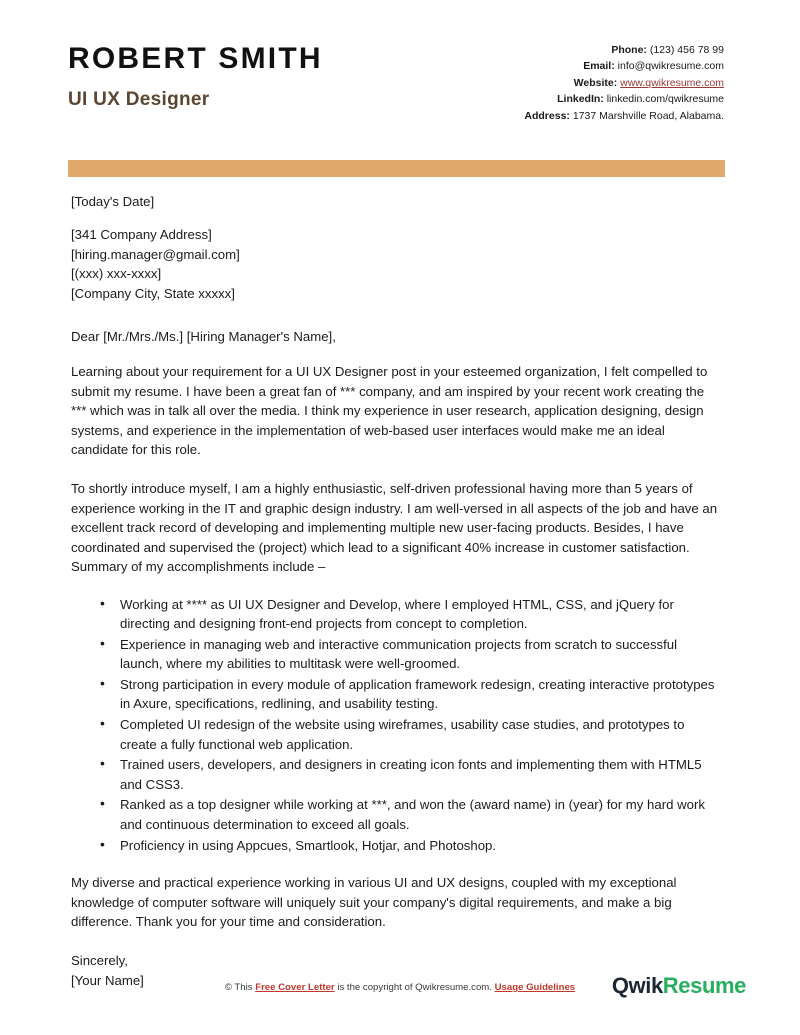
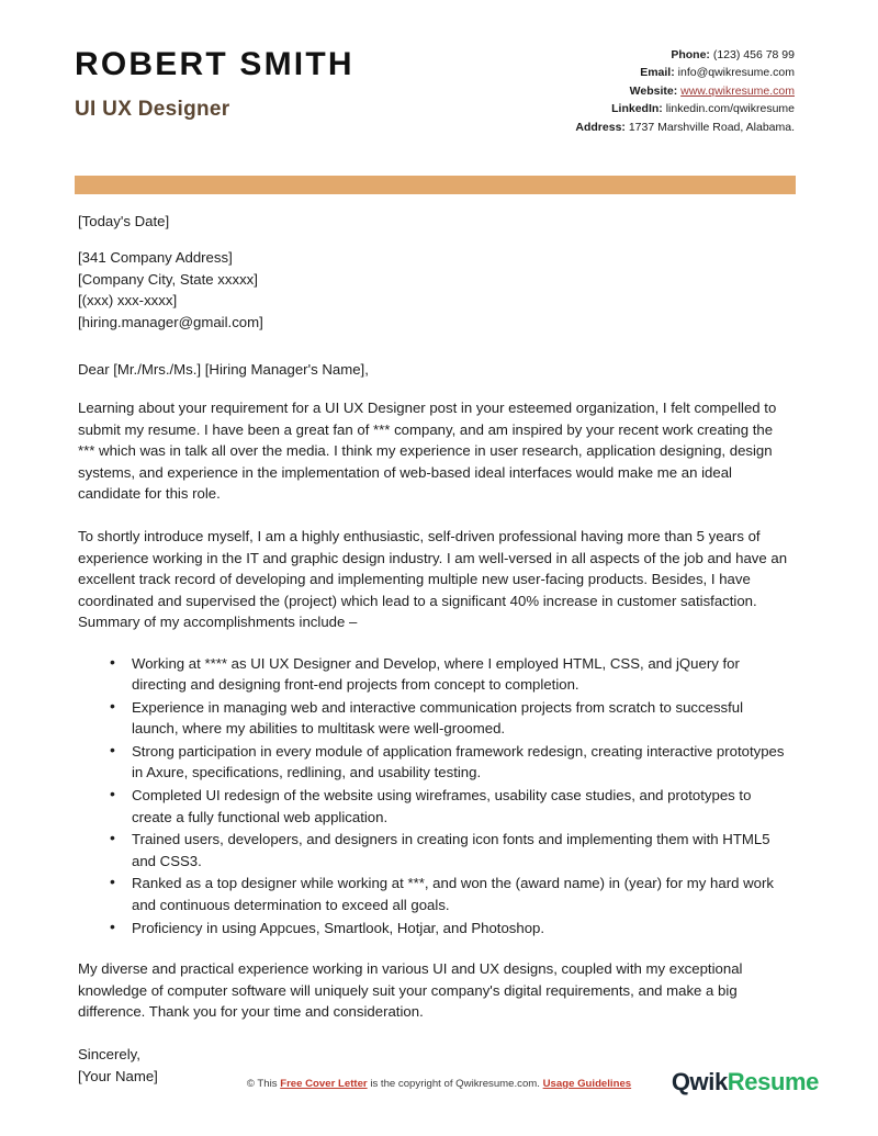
  ROBERT SMITH
  UI UX Designer
  Phone: (123) 456 78 99
  Email: info@qwikresume.com
  Website: www.qwikresume.com
  LinkedIn: linkedin.com/qwikresume
  Address: 1737 Marshville Road, Alabama.
  [Today's Date]
  [341 Company Address]
- [hiring.manager@gmail.com]
+ [Company City, State xxxxx]
  [(xxx) xxx-xxxx]
- [Company City, State xxxxx]
+ [hiring.manager@gmail.com]
  Dear [Mr./Mrs./Ms.] [Hiring Manager's Name],
- Learning about your requirement for a UI UX Designer post in your esteemed organization, I felt compelled to submit my resume. I have been a great fan of *** company, and am inspired by your recent work creating the *** which was in talk all over the media. I think my experience in user research, application designing, design systems, and experience in the implementation of web-based user interfaces would make me an ideal candidate for this role.
+ Learning about your requirement for a UI UX Designer post in your esteemed organization, I felt compelled to submit my resume. I have been a great fan of *** company, and am inspired by your recent work creating the *** which was in talk all over the media. I think my experience in user research, application designing, design systems, and experience in the implementation of web-based ideal interfaces would make me an ideal candidate for this role.
  To shortly introduce myself, I am a highly enthusiastic, self-driven professional having more than 5 years of experience working in the IT and graphic design industry. I am well-versed in all aspects of the job and have an excellent track record of developing and implementing multiple new user-facing products. Besides, I have coordinated and supervised the (project) which lead to a significant 40% increase in customer satisfaction. Summary of my accomplishments include –
  Working at **** as UI UX Designer and Develop, where I employed HTML, CSS, and jQuery for directing and designing front-end projects from concept to completion.
  Experience in managing web and interactive communication projects from scratch to successful launch, where my abilities to multitask were well-groomed.
  Strong participation in every module of application framework redesign, creating interactive prototypes in Axure, specifications, redlining, and usability testing.
  Completed UI redesign of the website using wireframes, usability case studies, and prototypes to create a fully functional web application.
  Trained users, developers, and designers in creating icon fonts and implementing them with HTML5 and CSS3.
  Ranked as a top designer while working at ***, and won the (award name) in (year) for my hard work and continuous determination to exceed all goals.
  Proficiency in using Appcues, Smartlook, Hotjar, and Photoshop.
  My diverse and practical experience working in various UI and UX designs, coupled with my exceptional knowledge of computer software will uniquely suit your company's digital requirements, and make a big difference. Thank you for your time and consideration.
  Sincerely,
  [Your Name]
  © This Free Cover Letter is the copyright of Qwikresume.com. Usage Guidelines
  QwikResume
